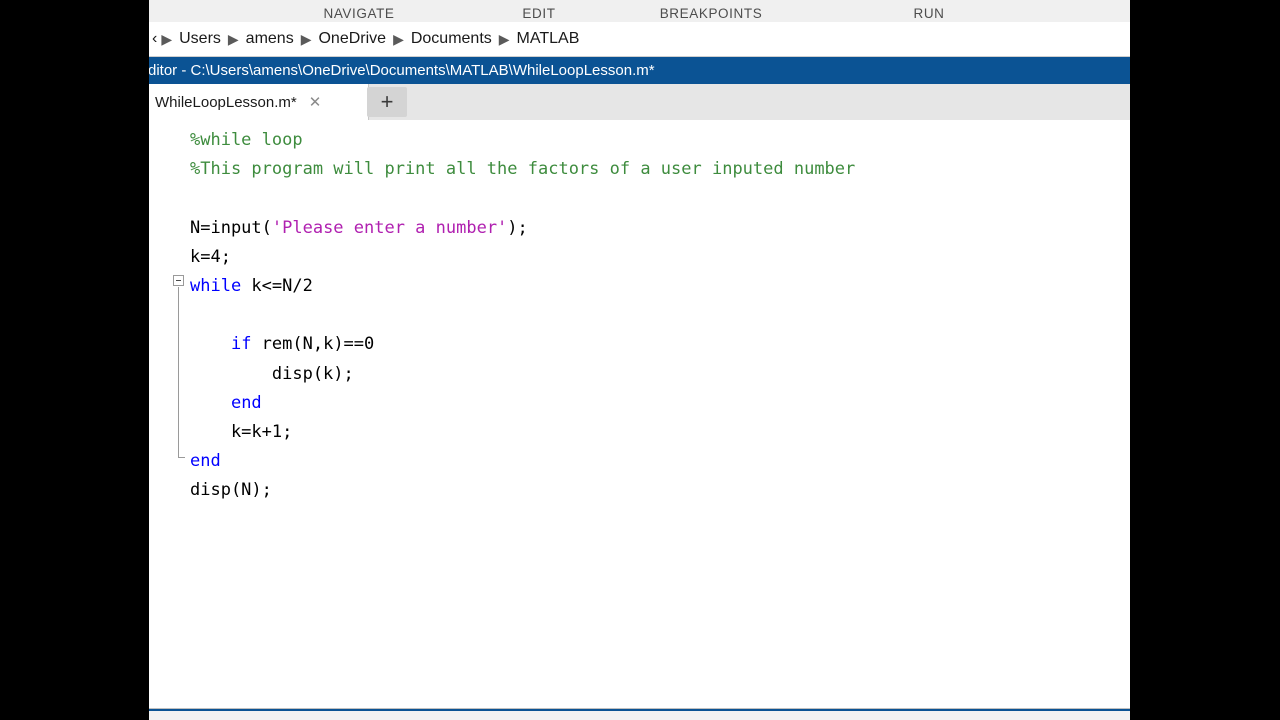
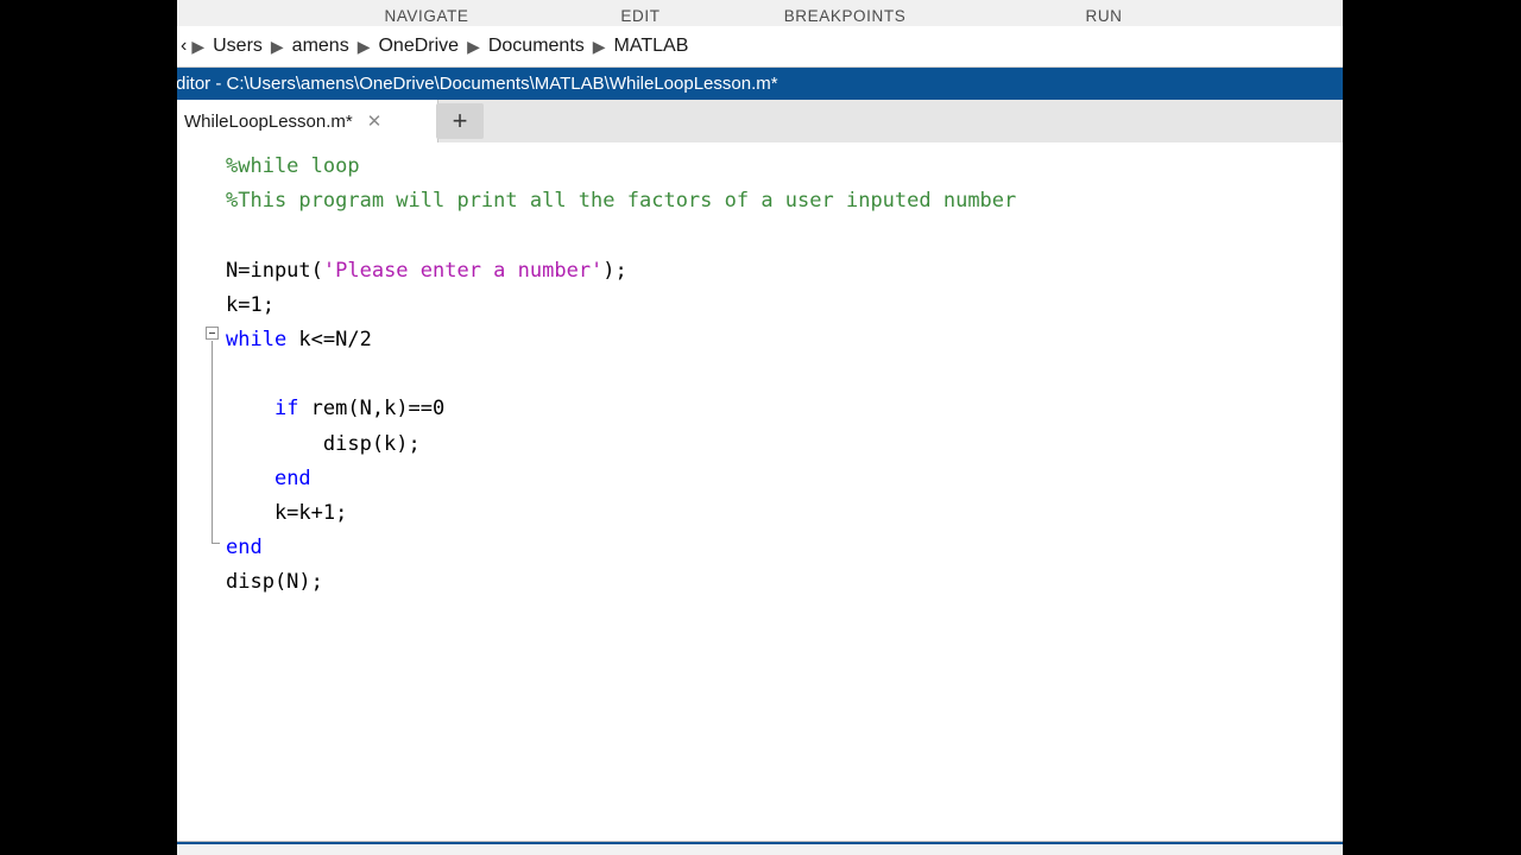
  NAVIGATE
  EDIT
  BREAKPOINTS
  RUN
  ‹
  ▶
  Users
  ▶
  amens
  ▶
  OneDrive
  ▶
  Documents
  ▶
  MATLAB
  ditor - C:\Users\amens\OneDrive\Documents\MATLAB\WhileLoopLesson.m*
  WhileLoopLesson.m*
  ✕
  +
  %while loop
  %This program will print all the factors of a user inputed number
  N=input('Please enter a number');
- k=4;
+ k=1;
  while k<=N/2
  if rem(N,k)==0
  disp(k);
  end
  k=k+1;
  end
  disp(N);
